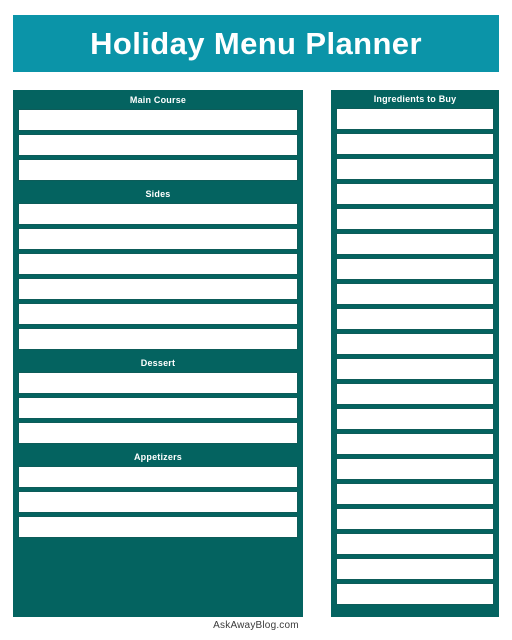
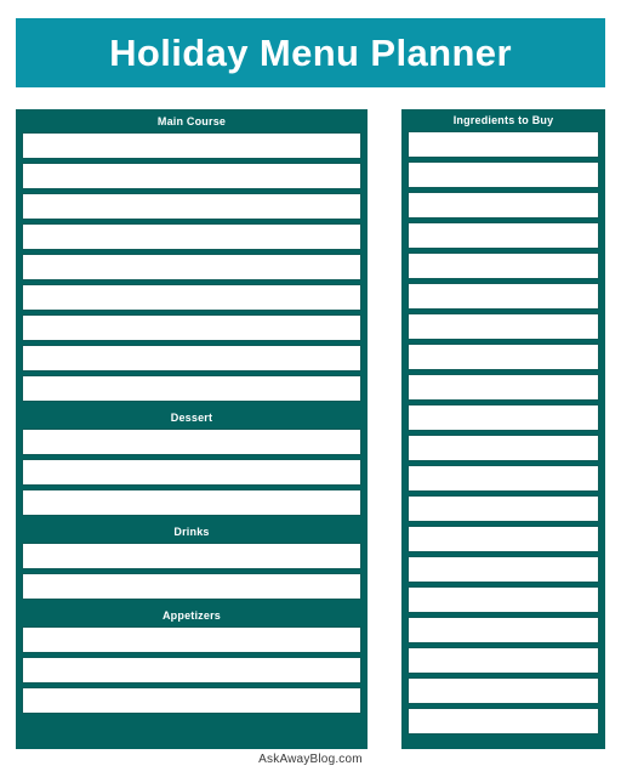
  Holiday Menu Planner
  Main Course
- Sides
  Dessert
+ Drinks
  Appetizers
  Ingredients to Buy
  AskAwayBlog.com
